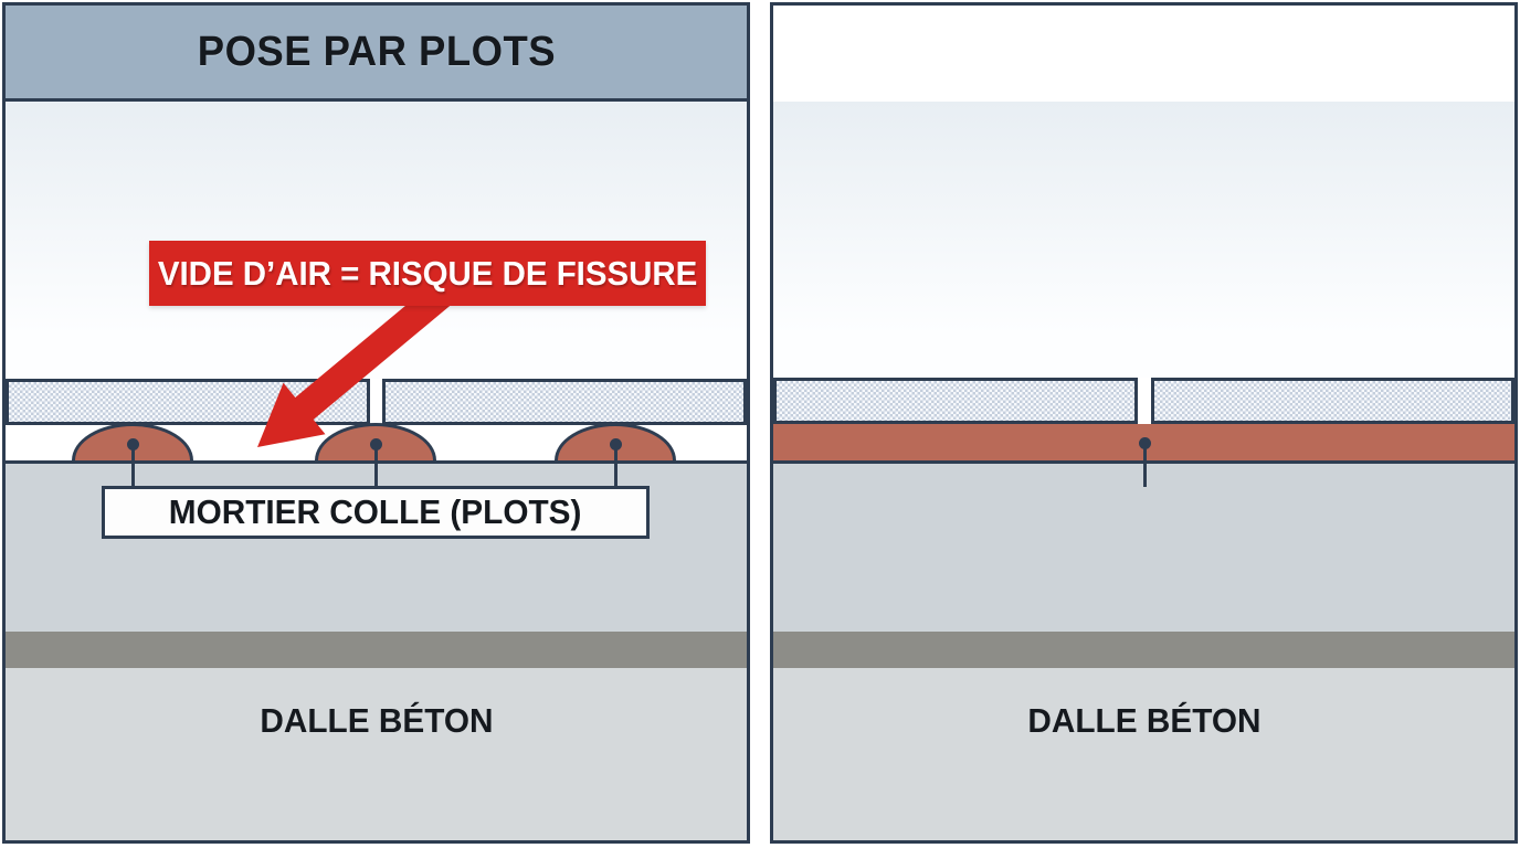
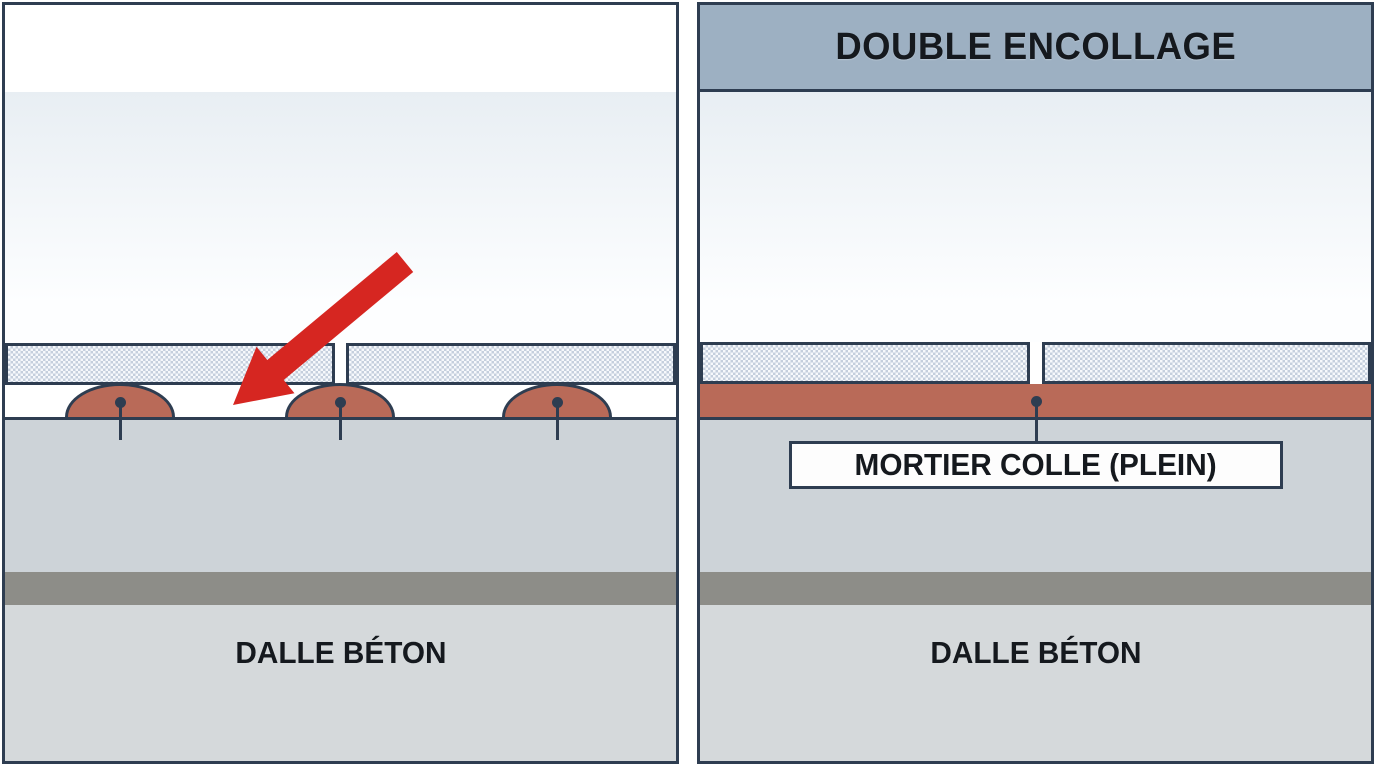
- POSE PAR PLOTS
- MORTIER COLLE (PLOTS)
- VIDE D’AIR = RISQUE DE FISSURE
  DALLE BÉTON
+ DOUBLE ENCOLLAGE
+ MORTIER COLLE (PLEIN)
  DALLE BÉTON
